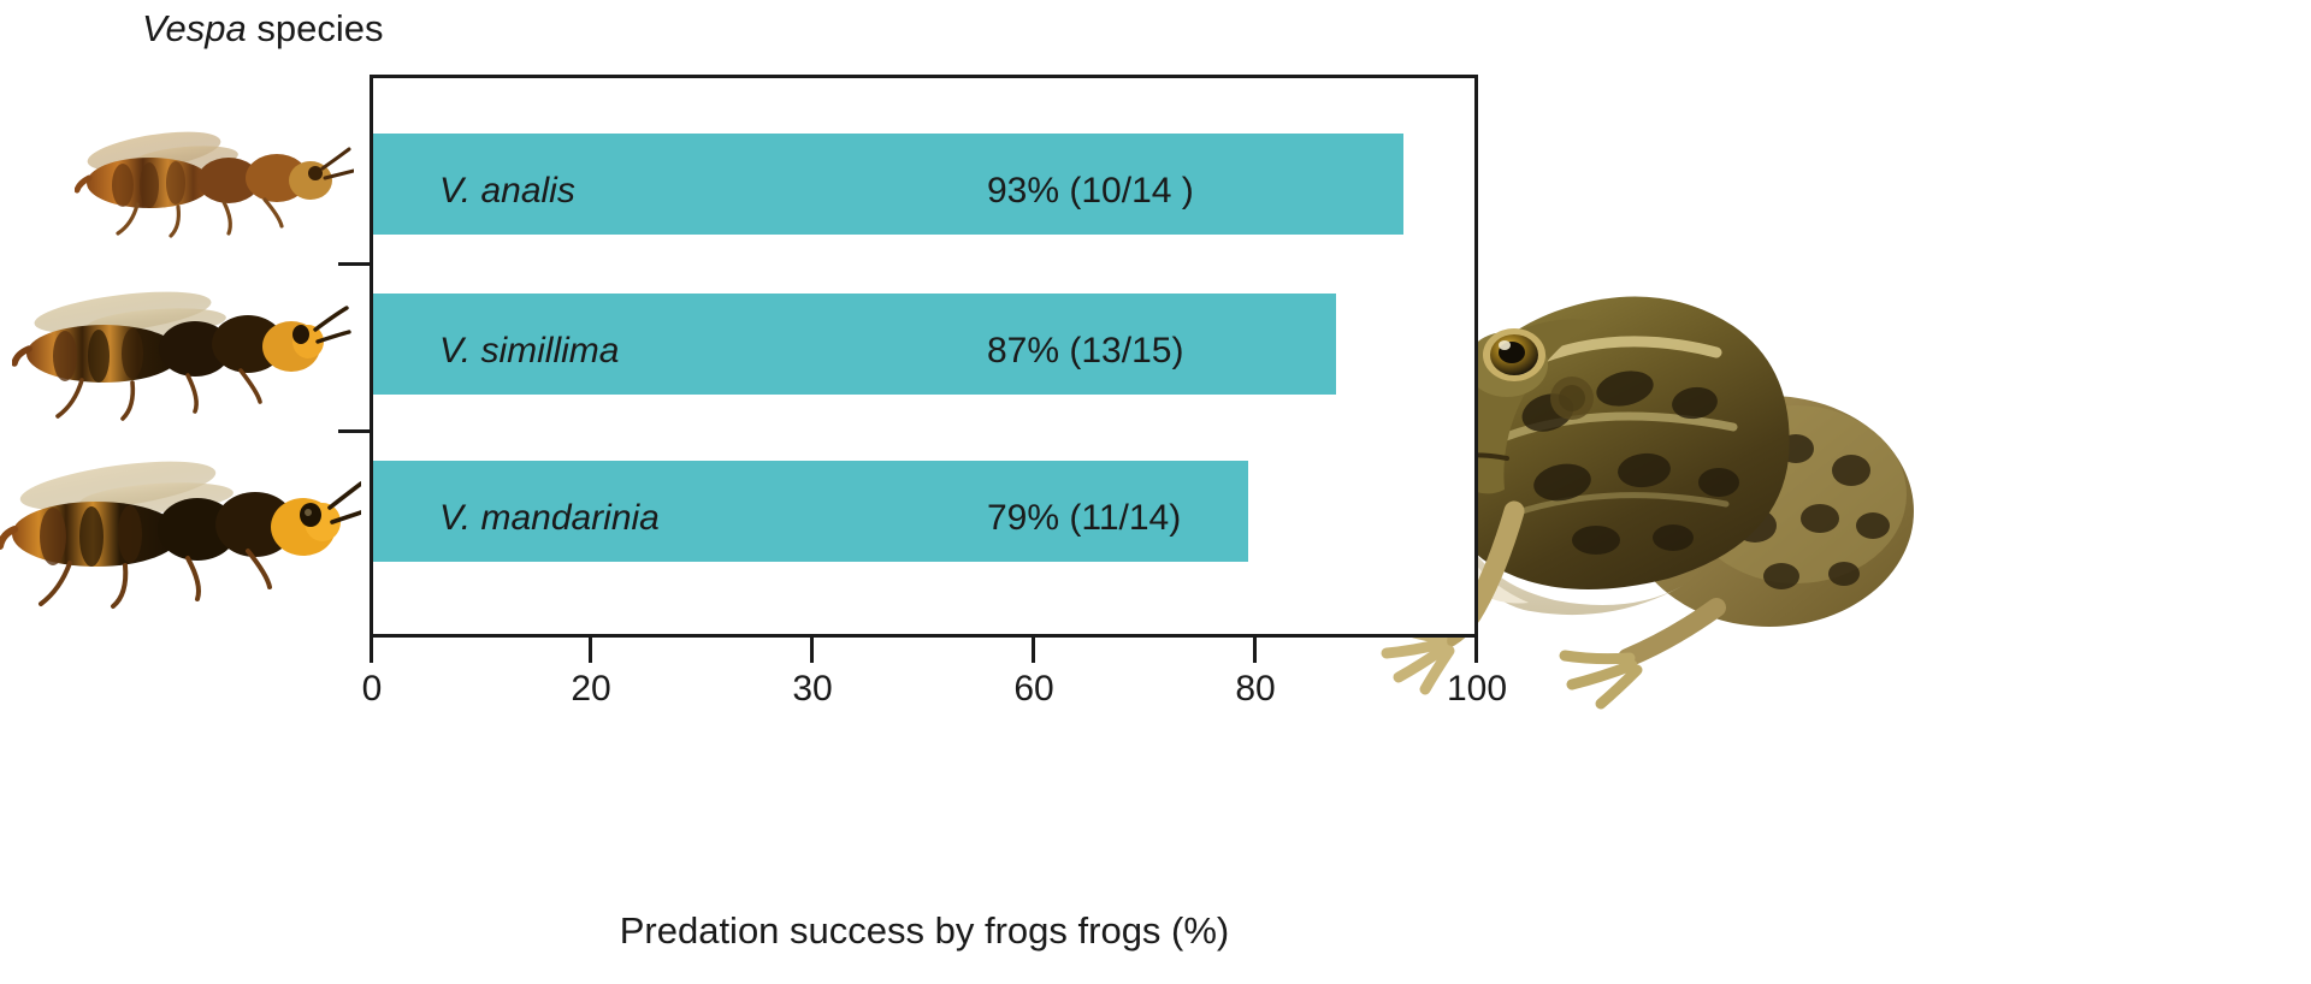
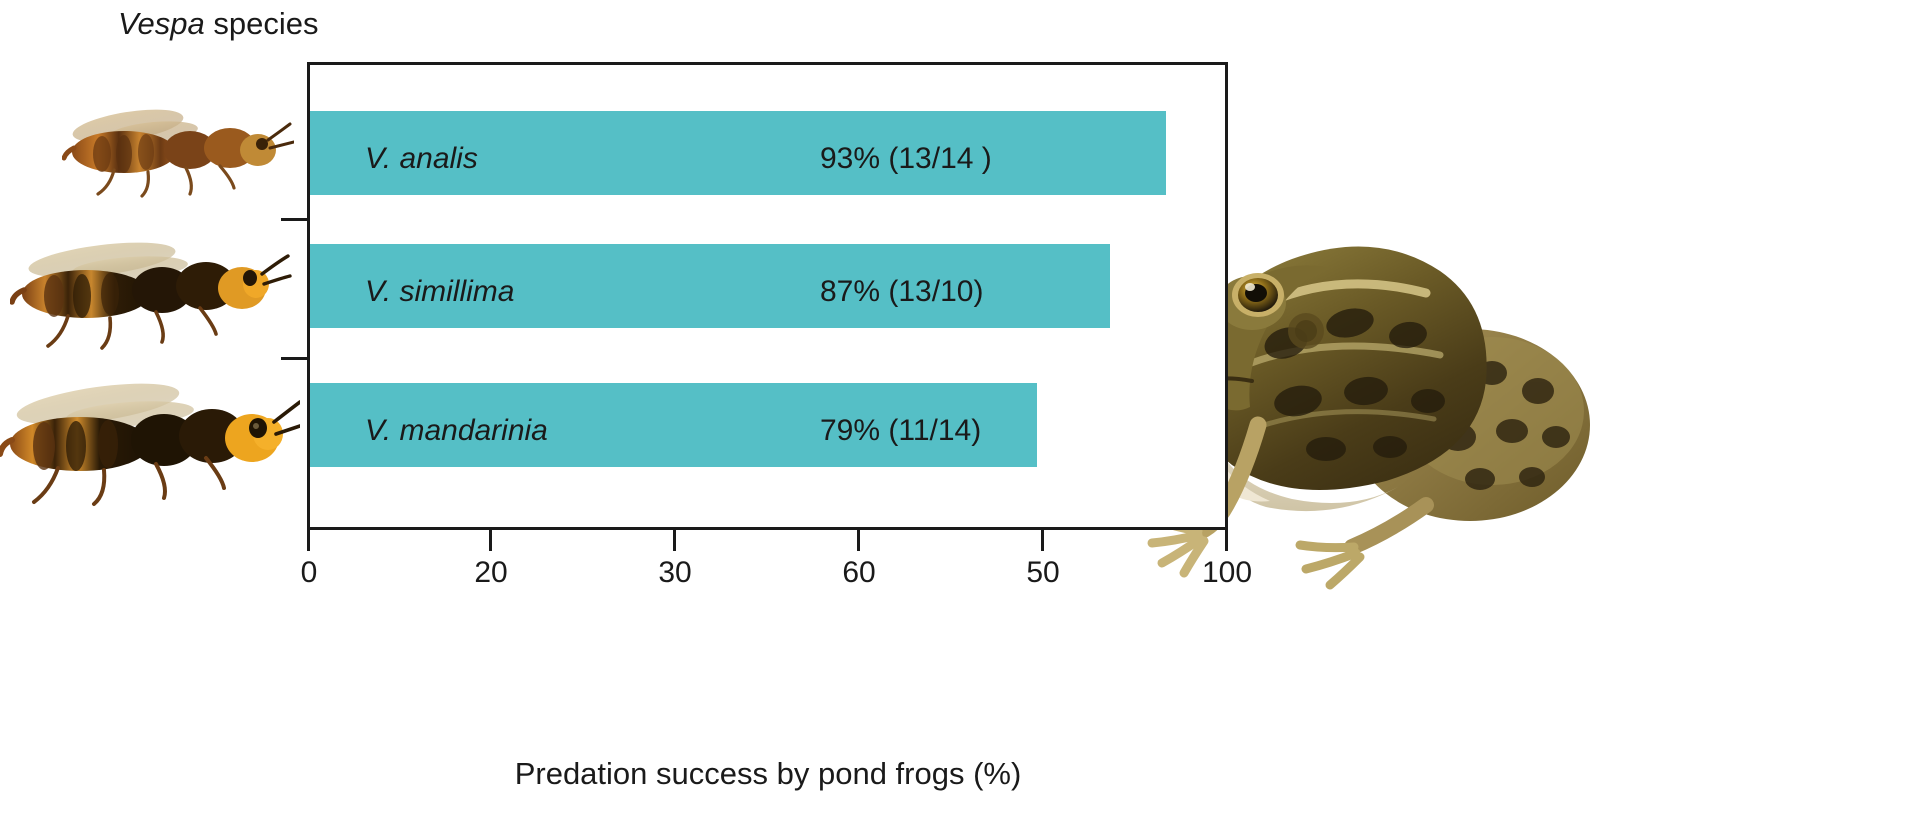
  Vespa species
  V. analis
- 93% (10/14 )
+ 93% (13/14 )
  V. simillima
- 87% (13/15)
+ 87% (13/10)
  V. mandarinia
  79% (11/14)
  0
  20
  30
  60
- 80
+ 50
  100
- Predation success by frogs frogs (%)
+ Predation success by pond frogs (%)
